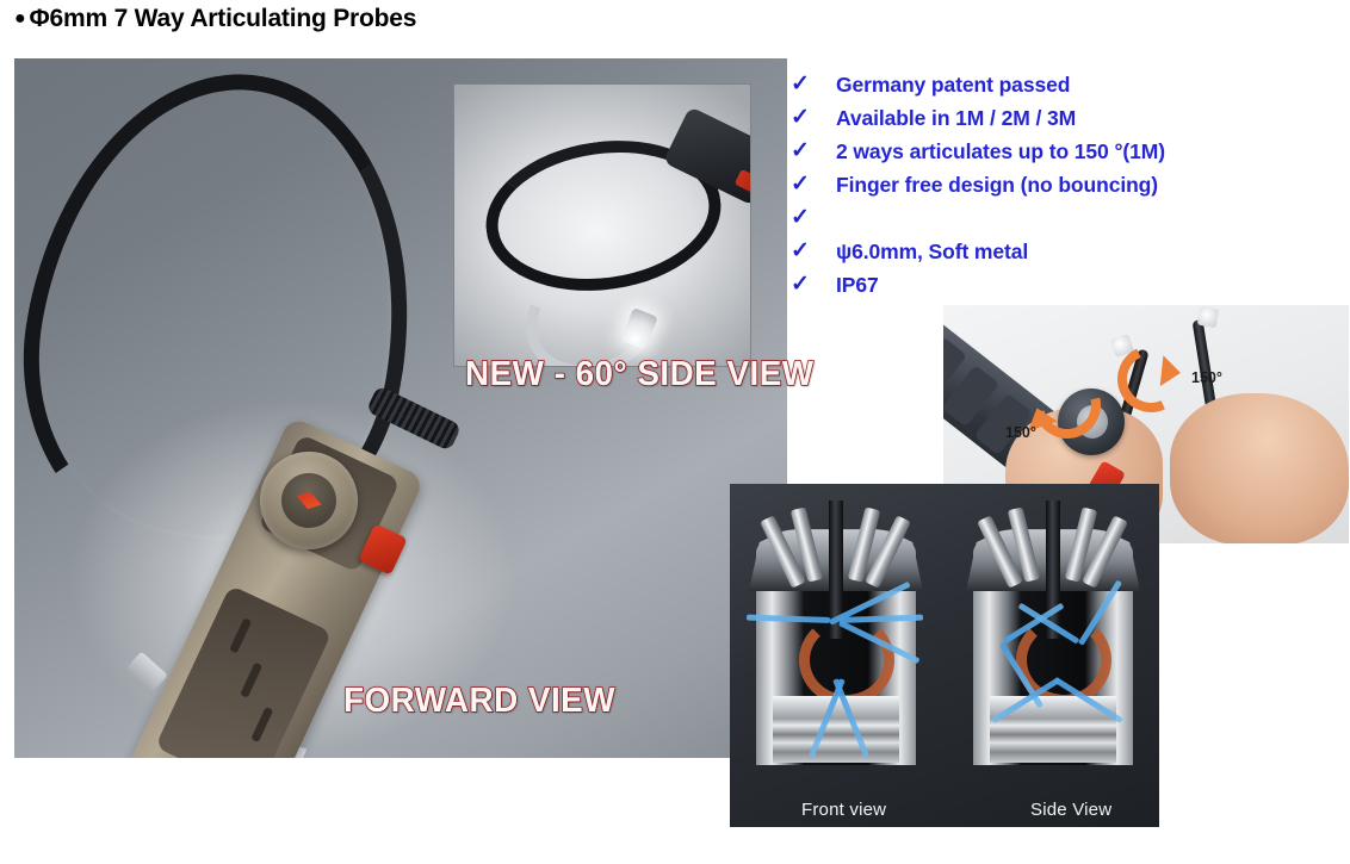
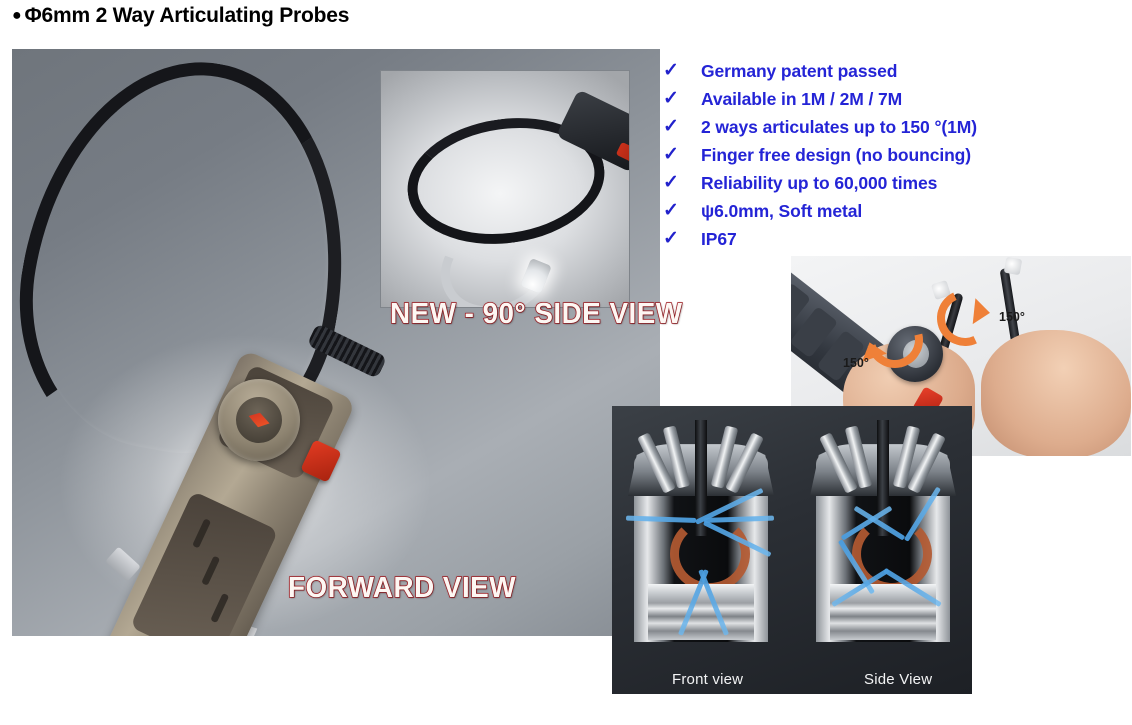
  ●
- Φ6mm 7 Way Articulating Probes
+ Φ6mm 2 Way Articulating Probes
- NEW - 60° SIDE VIEW
+ NEW - 90° SIDE VIEW
  FORWARD VIEW
  ✓
  Germany patent passed
  ✓
- Available in 1M / 2M / 3M
+ Available in 1M / 2M / 7M
  ✓
  2 ways articulates up to 150 °(1M)
  ✓
  Finger free design (no bouncing)
  ✓
+ Reliability up to 60,000 times
  ✓
  ψ6.0mm, Soft metal
  ✓
  IP67
  150°
  150°
  Front view
  Side View
